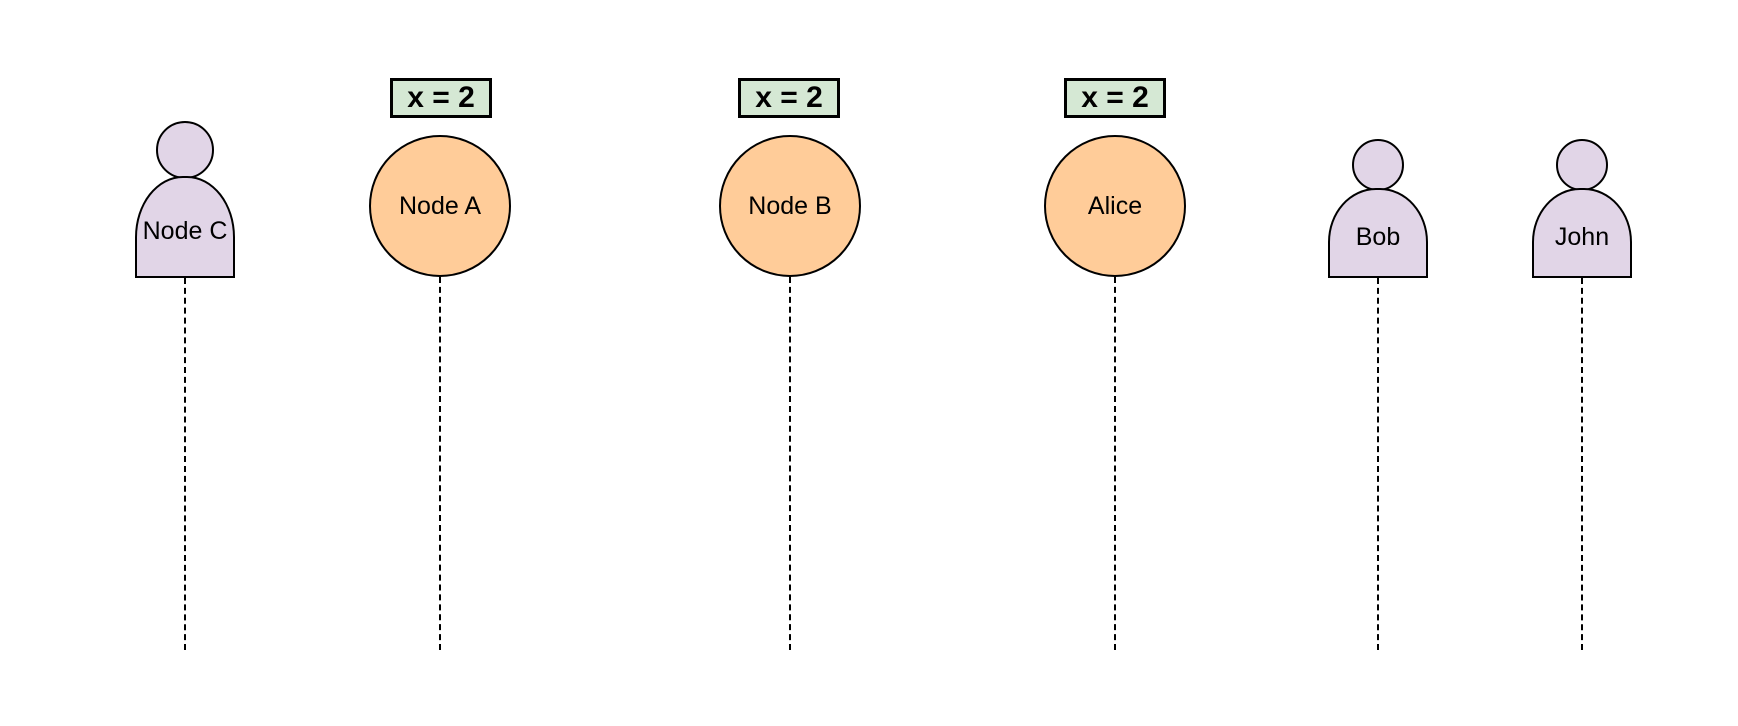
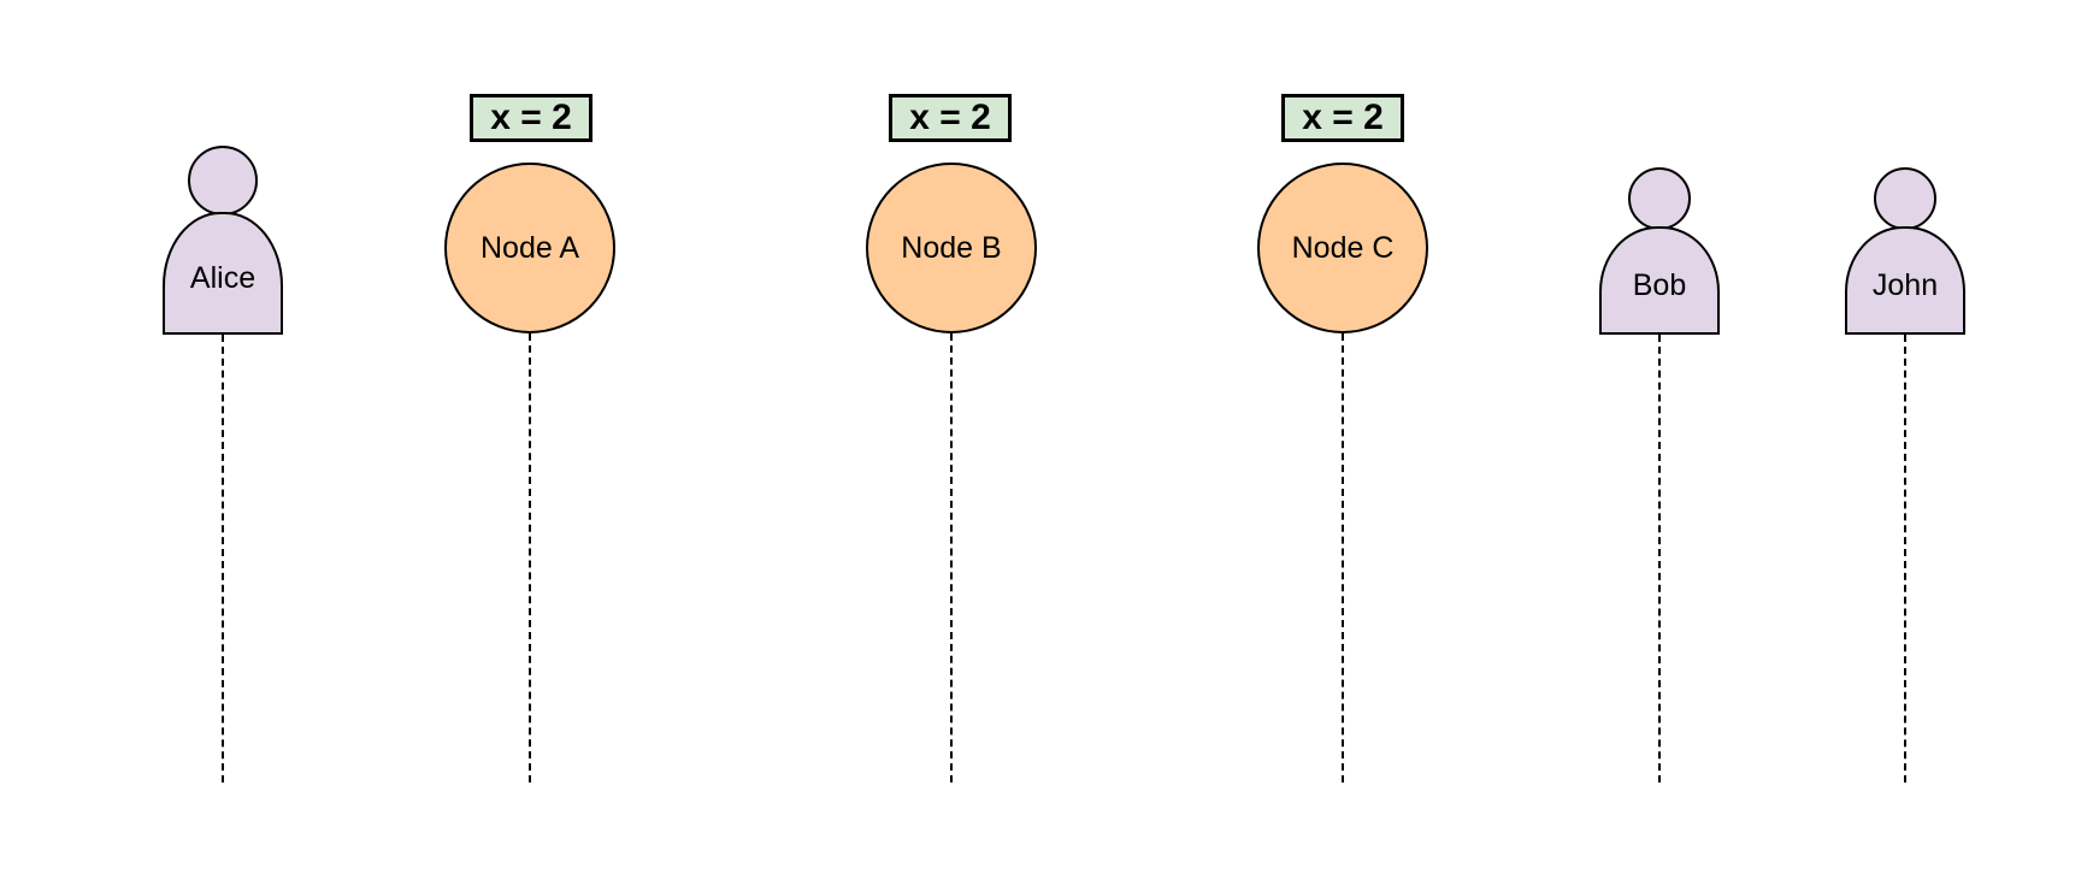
- Node C
+ Alice
  Node A
  x = 2
  Node B
  x = 2
- Alice
+ Node C
  x = 2
  Bob
  John
